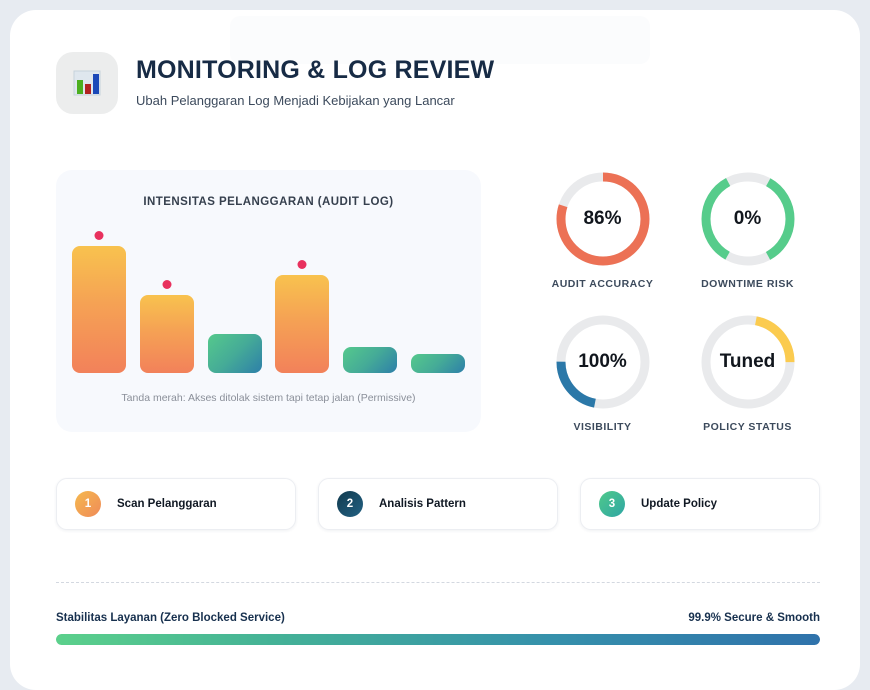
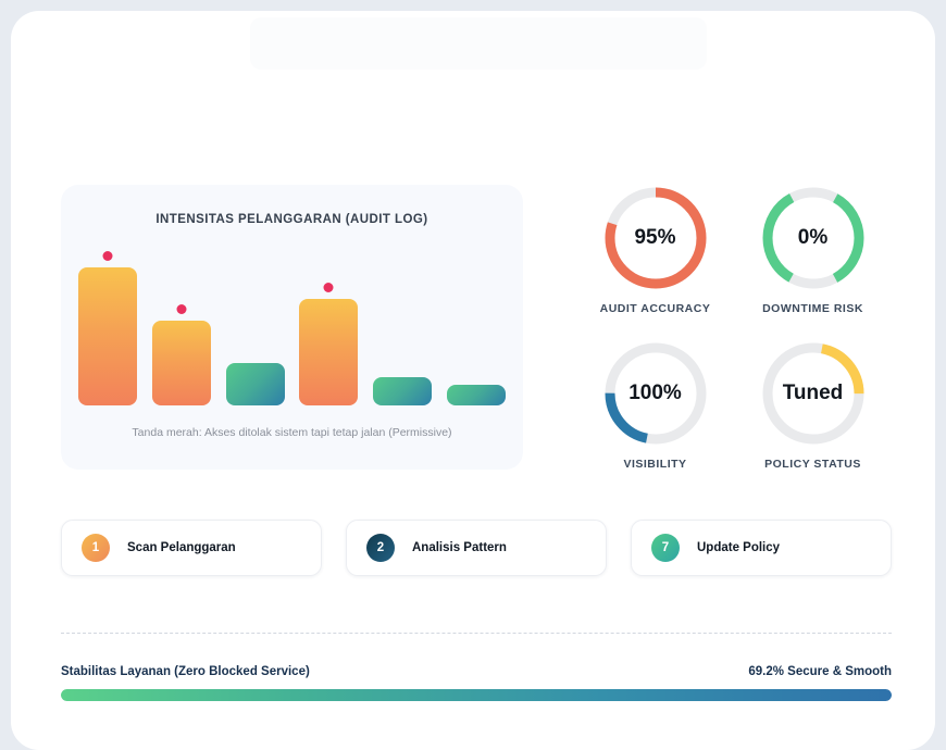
- MONITORING & LOG REVIEW
- Ubah Pelanggaran Log Menjadi Kebijakan yang Lancar
  INTENSITAS PELANGGARAN (AUDIT LOG)
  Tanda merah: Akses ditolak sistem tapi tetap jalan (Permissive)
- 86%
+ 95%
  AUDIT ACCURACY
  0%
  DOWNTIME RISK
  100%
  VISIBILITY
  Tuned
  POLICY STATUS
  1
  Scan Pelanggaran
  2
  Analisis Pattern
- 3
+ 7
  Update Policy
  Stabilitas Layanan (Zero Blocked Service)
- 99.9% Secure & Smooth
+ 69.2% Secure & Smooth
